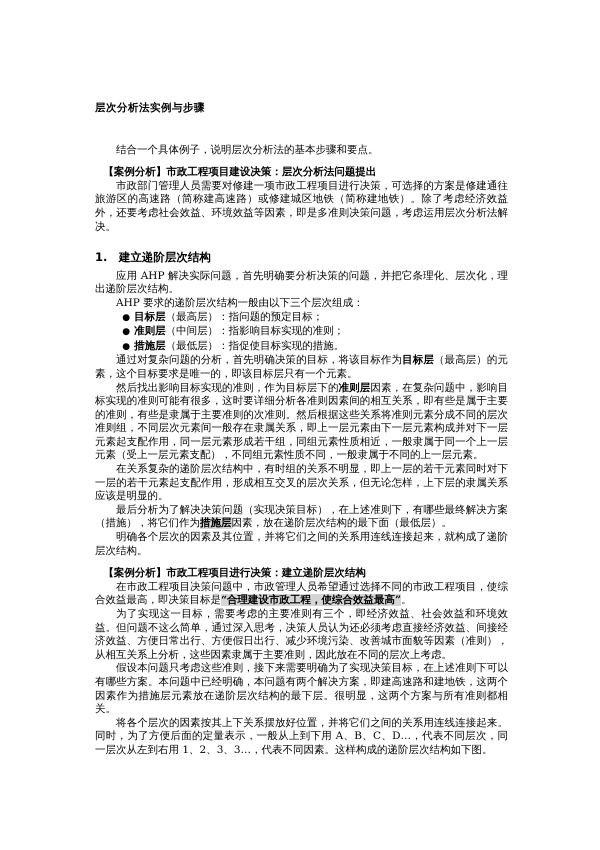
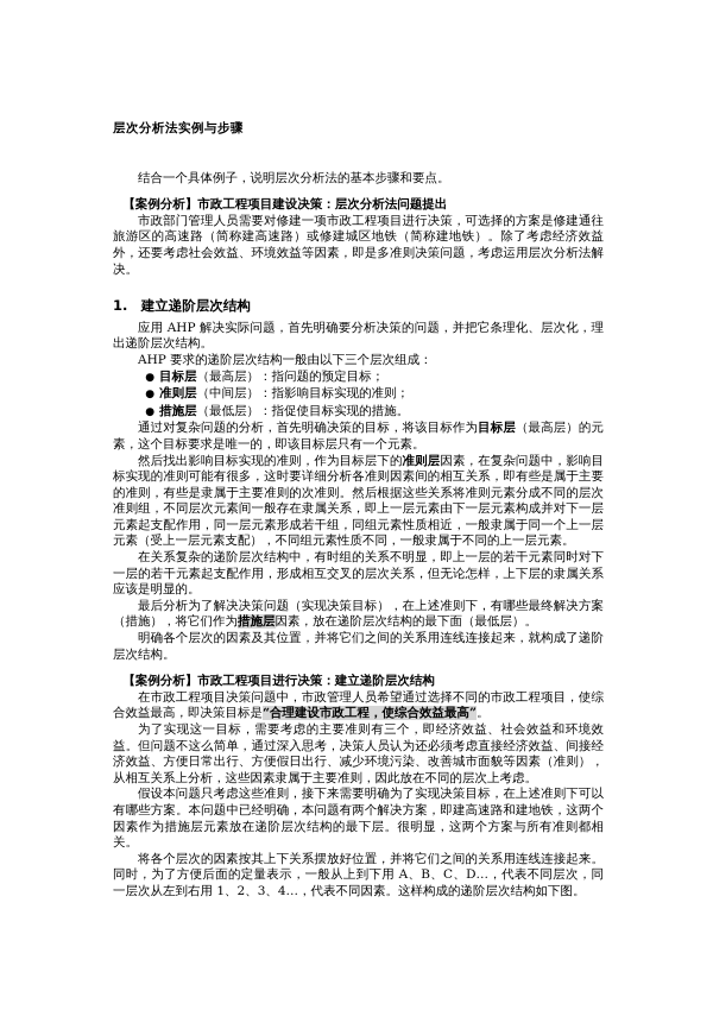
  层次分析法实例与步骤
  结合一个具体例子，说明层次分析法的基本步骤和要点。
  【案例分析】市政工程项目建设决策：层次分析法问题提出
  市政部门管理人员需要对修建一项市政工程项目进行决策，可选择的方案是修建通往旅游区的高速路（简称建高速路）或修建城区地铁（简称建地铁）。除了考虑经济效益外，还要考虑社会效益、环境效益等因素，即是多准则决策问题，考虑运用层次分析法解决。
  1. 建立递阶层次结构
  应用 AHP 解决实际问题，首先明确要分析决策的问题，并把它条理化、层次化，理出递阶层次结构。
  AHP 要求的递阶层次结构一般由以下三个层次组成：
  ● 目标层（最高层）：指问题的预定目标；
  ● 准则层（中间层）：指影响目标实现的准则；
  ● 措施层（最低层）：指促使目标实现的措施。
  通过对复杂问题的分析，首先明确决策的目标，将该目标作为目标层（最高层）的元素，这个目标要求是唯一的，即该目标层只有一个元素。
  然后找出影响目标实现的准则，作为目标层下的准则层因素，在复杂问题中，影响目标实现的准则可能有很多，这时要详细分析各准则因素间的相互关系，即有些是属于主要的准则，有些是隶属于主要准则的次准则。然后根据这些关系将准则元素分成不同的层次准则组，不同层次元素间一般存在隶属关系，即上一层元素由下一层元素构成并对下一层元素起支配作用，同一层元素形成若干组，同组元素性质相近，一般隶属于同一个上一层元素（受上一层元素支配），不同组元素性质不同，一般隶属于不同的上一层元素。
  在关系复杂的递阶层次结构中，有时组的关系不明显，即上一层的若干元素同时对下一层的若干元素起支配作用，形成相互交叉的层次关系，但无论怎样，上下层的隶属关系应该是明显的。
  最后分析为了解决决策问题（实现决策目标），在上述准则下，有哪些最终解决方案（措施），将它们作为措施层因素，放在递阶层次结构的最下面（最低层）。
  明确各个层次的因素及其位置，并将它们之间的关系用连线连接起来，就构成了递阶层次结构。
  【案例分析】市政工程项目进行决策：建立递阶层次结构
  在市政工程项目决策问题中，市政管理人员希望通过选择不同的市政工程项目，使综合效益最高，即决策目标是“合理建设市政工程，使综合效益最高”。
  为了实现这一目标，需要考虑的主要准则有三个，即经济效益、社会效益和环境效益。但问题不这么简单，通过深入思考，决策人员认为还必须考虑直接经济效益、间接经济效益、方便日常出行、方便假日出行、减少环境污染、改善城市面貌等因素（准则），从相互关系上分析，这些因素隶属于主要准则，因此放在不同的层次上考虑。
  假设本问题只考虑这些准则，接下来需要明确为了实现决策目标，在上述准则下可以有哪些方案。本问题中已经明确，本问题有两个解决方案，即建高速路和建地铁，这两个因素作为措施层元素放在递阶层次结构的最下层。很明显，这两个方案与所有准则都相关。
- 将各个层次的因素按其上下关系摆放好位置，并将它们之间的关系用连线连接起来。同时，为了方便后面的定量表示，一般从上到下用 A、B、C、D…，代表不同层次，同一层次从左到右用 1、2、3、3…，代表不同因素。这样构成的递阶层次结构如下图。
+ 将各个层次的因素按其上下关系摆放好位置，并将它们之间的关系用连线连接起来。同时，为了方便后面的定量表示，一般从上到下用 A、B、C、D…，代表不同层次，同一层次从左到右用 1、2、3、4…，代表不同因素。这样构成的递阶层次结构如下图。
